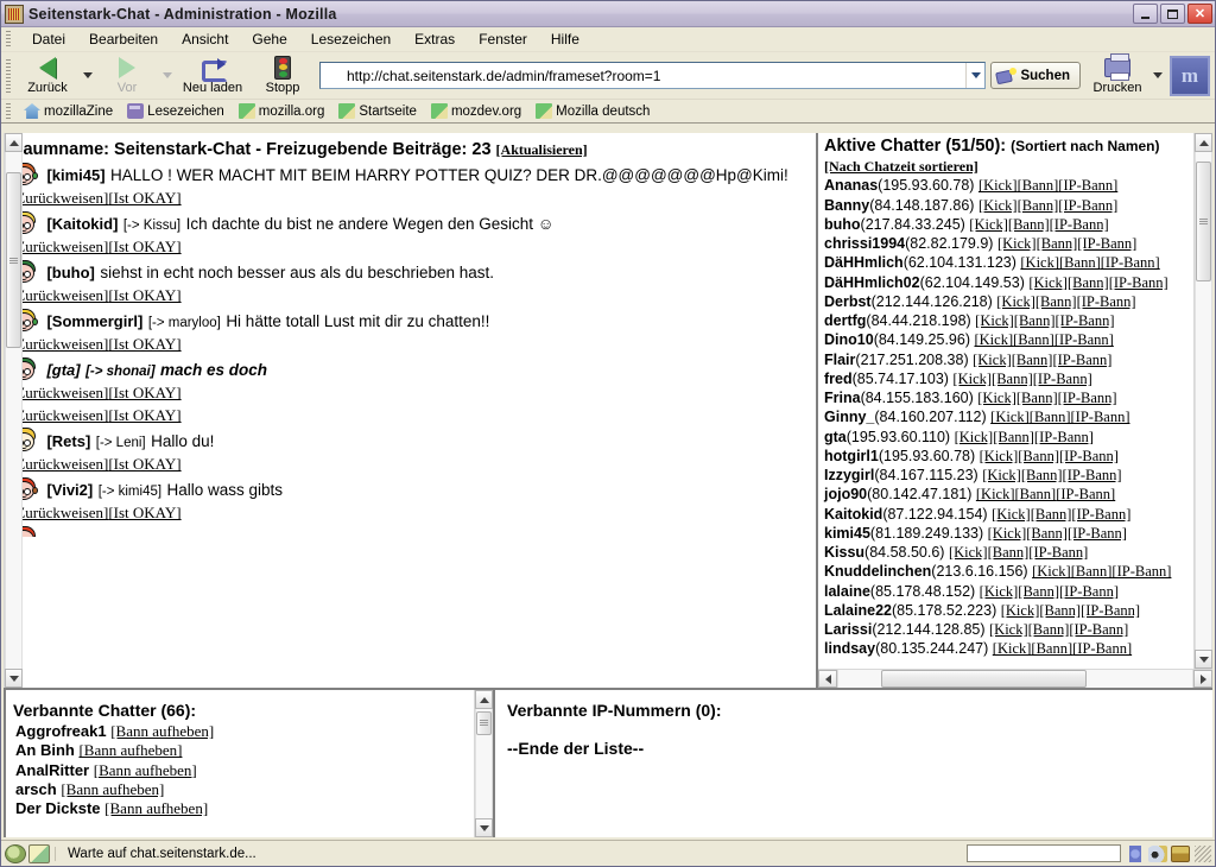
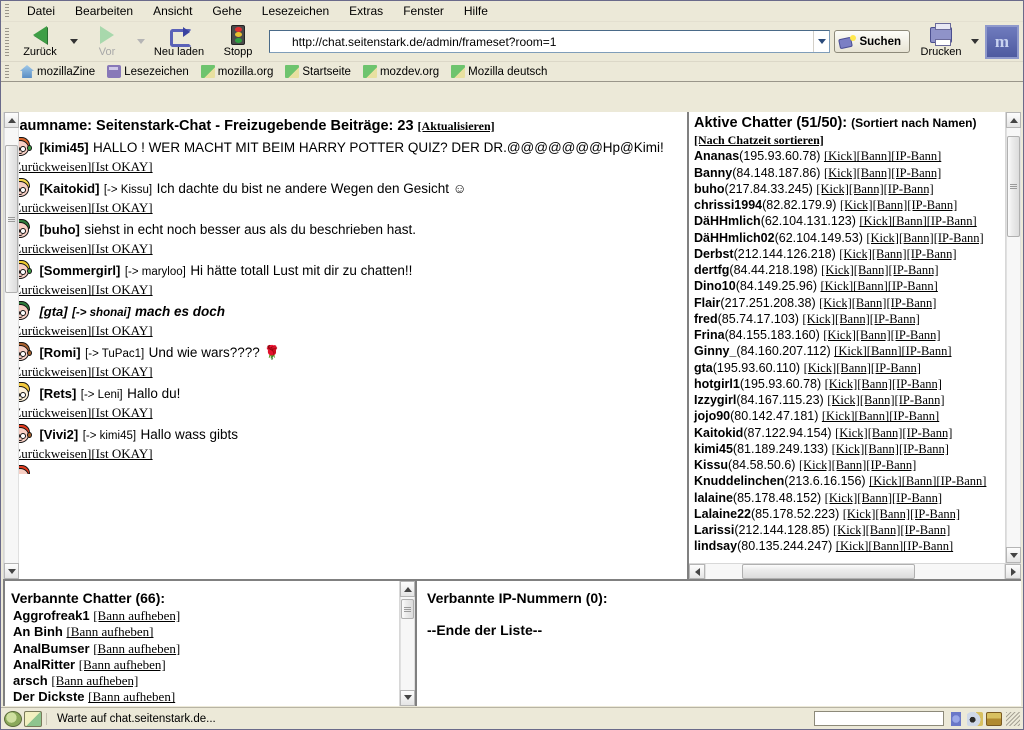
- Seitenstark-Chat - Administration - Mozilla
- ✕
  Datei
  Bearbeiten
  Ansicht
  Gehe
  Lesezeichen
  Extras
  Fenster
  Hilfe
  Zurück
  Vor
  Neu laden
  Stopp
  http://chat.seitenstark.de/admin/frameset?room=1
  Suchen
  Drucken
  m
  mozillaZine
  Lesezeichen
  mozilla.org
  Startseite
  mozdev.org
  Mozilla deutsch
  aumname: Seitenstark-Chat - Freizugebende Beiträge: 23 [Aktualisieren]
  [kimi45] HALLO ! WER MACHT MIT BEIM HARRY POTTER QUIZ? DER DR.@@@@@@@Hp@Kimi!
  urückweisen][Ist OKAY]
  [Kaitokid] [-> Kissu] Ich dachte du bist ne andere Wegen den Gesicht ☺
  urückweisen][Ist OKAY]
  [buho] siehst in echt noch besser aus als du beschrieben hast.
  urückweisen][Ist OKAY]
  [Sommergirl] [-> maryloo] Hi hätte totall Lust mit dir zu chatten!!
  urückweisen][Ist OKAY]
  [gta] [-> shonai] mach es doch
  urückweisen][Ist OKAY]
+ [Romi] [-> TuPac1] Und wie wars???? 🌹
  urückweisen][Ist OKAY]
  [Rets] [-> Leni] Hallo du!
  urückweisen][Ist OKAY]
  [Vivi2] [-> kimi45] Hallo wass gibts
  urückweisen][Ist OKAY]
  Aktive Chatter (51/50): (Sortiert nach Namen) [Nach Chatzeit sortieren]
  Ananas(195.93.60.78) [Kick][Bann][IP-Bann]
  Banny(84.148.187.86) [Kick][Bann][IP-Bann]
  buho(217.84.33.245) [Kick][Bann][IP-Bann]
  chrissi1994(82.82.179.9) [Kick][Bann][IP-Bann]
  DäHHmlich(62.104.131.123) [Kick][Bann][IP-Bann]
  DäHHmlich02(62.104.149.53) [Kick][Bann][IP-Bann]
  Derbst(212.144.126.218) [Kick][Bann][IP-Bann]
  dertfg(84.44.218.198) [Kick][Bann][IP-Bann]
  Dino10(84.149.25.96) [Kick][Bann][IP-Bann]
  Flair(217.251.208.38) [Kick][Bann][IP-Bann]
  fred(85.74.17.103) [Kick][Bann][IP-Bann]
  Frina(84.155.183.160) [Kick][Bann][IP-Bann]
  Ginny_(84.160.207.112) [Kick][Bann][IP-Bann]
  gta(195.93.60.110) [Kick][Bann][IP-Bann]
  hotgirl1(195.93.60.78) [Kick][Bann][IP-Bann]
  Izzygirl(84.167.115.23) [Kick][Bann][IP-Bann]
  jojo90(80.142.47.181) [Kick][Bann][IP-Bann]
  Kaitokid(87.122.94.154) [Kick][Bann][IP-Bann]
  kimi45(81.189.249.133) [Kick][Bann][IP-Bann]
  Kissu(84.58.50.6) [Kick][Bann][IP-Bann]
  Knuddelinchen(213.6.16.156) [Kick][Bann][IP-Bann]
  lalaine(85.178.48.152) [Kick][Bann][IP-Bann]
  Lalaine22(85.178.52.223) [Kick][Bann][IP-Bann]
  Larissi(212.144.128.85) [Kick][Bann][IP-Bann]
  lindsay(80.135.244.247) [Kick][Bann][IP-Bann]
  Verbannte Chatter (66):
  Aggrofreak1 [Bann aufheben]
  An Binh [Bann aufheben]
+ AnalBumser [Bann aufheben]
  AnalRitter [Bann aufheben]
  arsch [Bann aufheben]
  Der Dickste [Bann aufheben]
  Verbannte IP-Nummern (0):
  --Ende der Liste--
  Warte auf chat.seitenstark.de...
